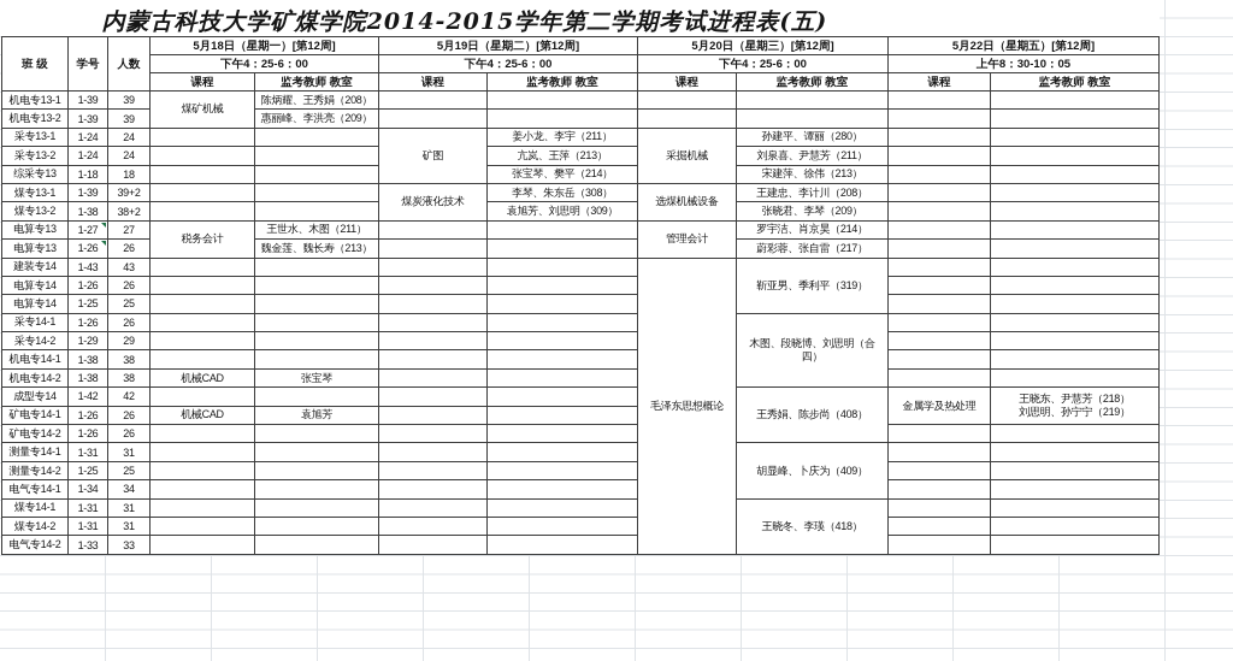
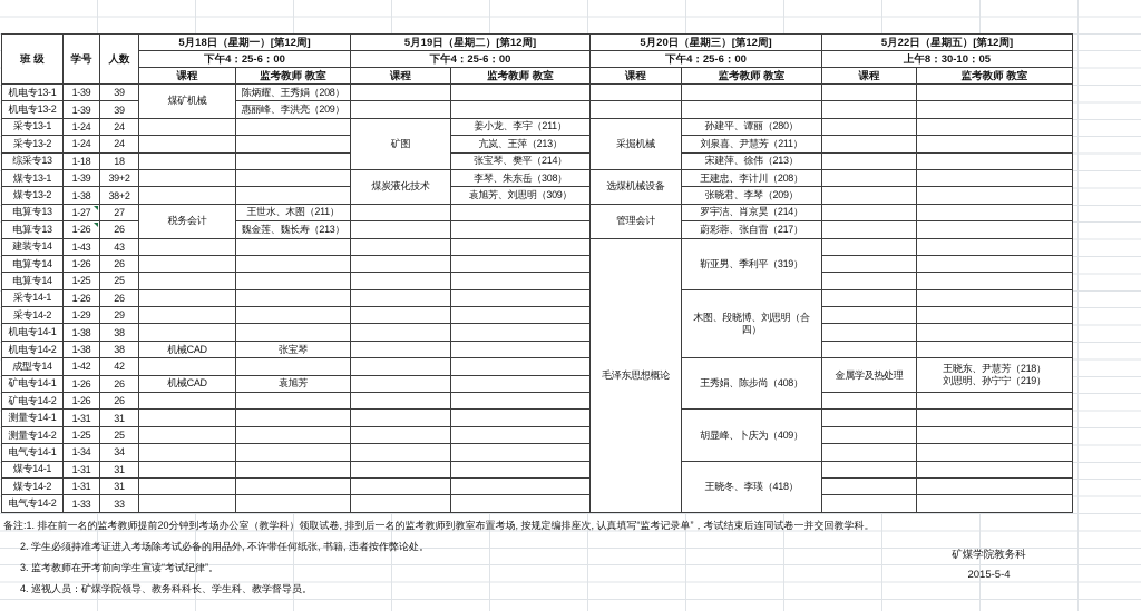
- 内蒙古科技大学矿煤学院2014-2015学年第二学期考试进程表(五)
  班 级	学号	人数	5月18日（星期一）[第12周]	5月19日（星期二）[第12周]	5月20日（星期三）[第12周]	5月22日（星期五）[第12周]
  下午4：25-6：00	下午4：25-6：00	下午4：25-6：00	上午8：30-10：05
  课程	监考教师 教室	课程	监考教师 教室	课程	监考教师 教室	课程	监考教师 教室
  机电专13-1	1-39	39	煤矿机械	陈炳耀、王秀娟（208）
  机电专13-2	1-39	39	惠丽峰、李洪亮（209）
  采专13-1	1-24	24			矿图	姜小龙、李宇（211）	采掘机械	孙建平、谭丽（280）
  采专13-2	1-24	24			亢岚、王萍（213）	刘泉喜、尹慧芳（211）
  综采专13	1-18	18			张宝琴、樊平（214）	宋建萍、徐伟（213）
  煤专13-1	1-39	39+2			煤炭液化技术	李琴、朱东岳（308）	选煤机械设备	王建忠、李计川（208）
  煤专13-2	1-38	38+2			袁旭芳、刘思明（309）	张晓君、李琴（209）
  电算专13	1-27	27	税务会计	王世水、木图（211）			管理会计	罗宇洁、肖京昊（214）
  电算专13	1-26	26	魏金莲、魏长寿（213）			蔚彩蓉、张自雷（217）
  建装专14	1-43	43					毛泽东思想概论	靳亚男、季利平（319）
  电算专14	1-26	26
  电算专14	1-25	25
  采专14-1	1-26	26					木图、段晓博、刘思明（合 四）
  采专14-2	1-29	29
  机电专14-1	1-38	38
  机电专14-2	1-38	38	机械CAD	张宝琴
  成型专14	1-42	42					王秀娟、陈步尚（408）	金属学及热处理	王晓东、尹慧芳（218） 刘思明、孙宁宁（219）
  矿电专14-1	1-26	26	机械CAD	袁旭芳
  矿电专14-2	1-26	26
  测量专14-1	1-31	31					胡显峰、卜庆为（409）
  测量专14-2	1-25	25
  电气专14-1	1-34	34
  煤专14-1	1-31	31					王晓冬、李瑛（418）
  煤专14-2	1-31	31
  电气专14-2	1-33	33
+ 备注:1. 排在前一名的监考教师提前20分钟到考场办公室（教学科）领取试卷, 排到后一名的监考教师到教室布置考场, 按规定编排座次, 认真填写“监考记录单”，考试结束后连同试卷一并交回教学科。
+ 2. 学生必须持准考证进入考场除考试必备的用品外, 不许带任何纸张, 书籍, 违者按作弊论处。
+ 3. 监考教师在开考前向学生宣读“考试纪律”。
+ 4. 巡视人员：矿煤学院领导、教务科科长、学生科、教学督导员。
+ 矿煤学院教务科
+ 2015-5-4
